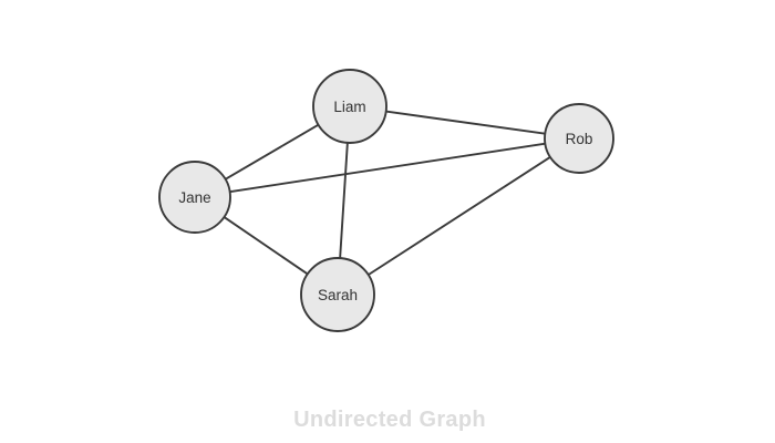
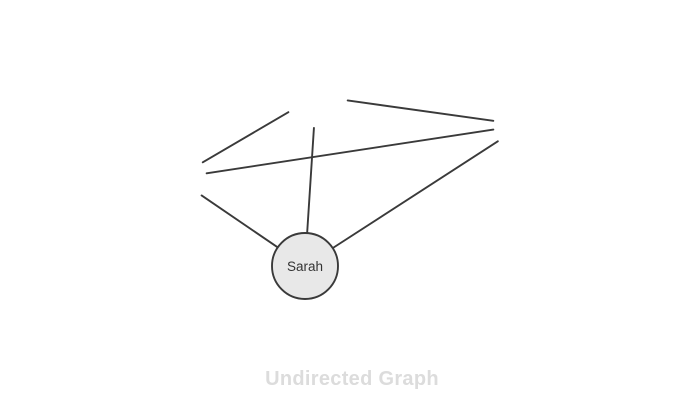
- Liam
- Rob
- Jane
  Sarah
  Undirected Graph
